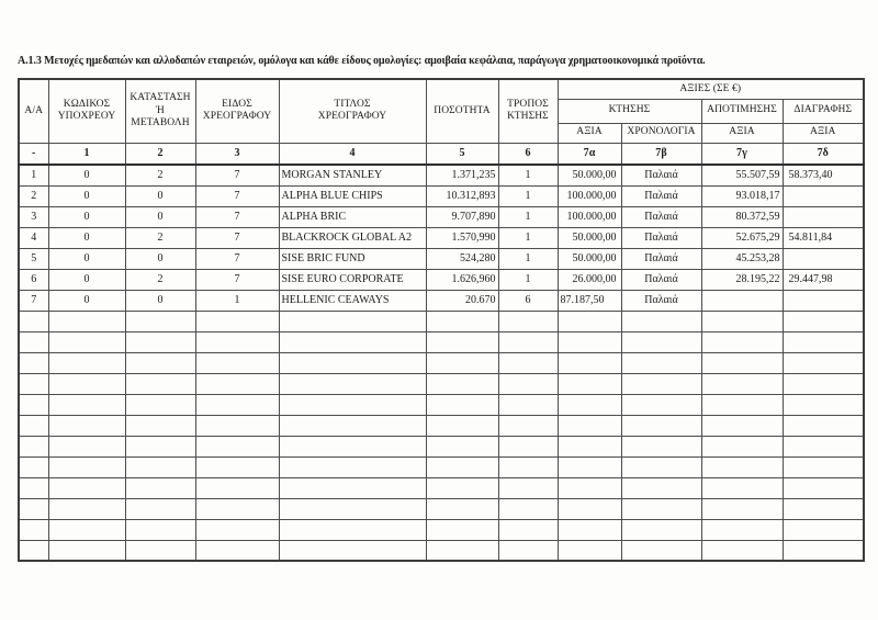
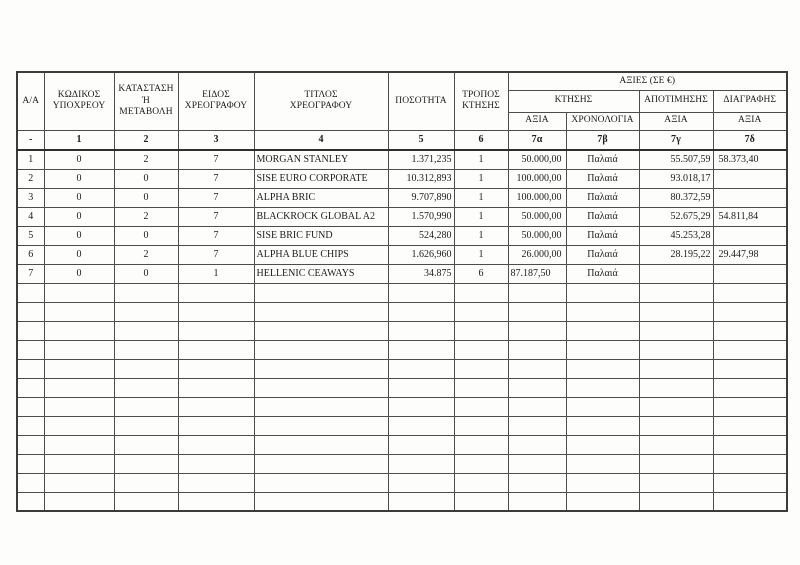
- Α.1.3 Μετοχές ημεδαπών και αλλοδαπών εταιρειών, ομόλογα και κάθε είδους ομολογίες: αμοιβαία κεφάλαια, παράγωγα χρηματοοικονομικά προϊόντα.
  Α/Α	ΚΩΔΙΚΟΣ ΥΠΟΧΡΕΟΥ	ΚΑΤΑΣΤΑΣΗ Ή ΜΕΤΑΒΟΛΗ	ΕΙΔΟΣ ΧΡΕΟΓΡΑΦΟΥ	ΤΙΤΛΟΣ ΧΡΕΟΓΡΑΦΟΥ	ΠΟΣΟΤΗΤΑ	ΤΡΟΠΟΣ ΚΤΗΣΗΣ	ΑΞΙΕΣ (ΣΕ €)
  ΚΤΗΣΗΣ	ΑΠΟΤΙΜΗΣΗΣ	ΔΙΑΓΡΑΦΗΣ
  ΑΞΙΑ	ΧΡΟΝΟΛΟΓΙΑ	ΑΞΙΑ	ΑΞΙΑ
  -	1	2	3	4	5	6	7α	7β	7γ	7δ
  1	0	2	7	MORGAN STANLEY	1.371,235	1	50.000,00	Παλαιά	55.507,59	58.373,40
- 2	0	0	7	ALPHA BLUE CHIPS	10.312,893	1	100.000,00	Παλαιά	93.018,17
+ 2	0	0	7	SISE EURO CORPORATE	10.312,893	1	100.000,00	Παλαιά	93.018,17
  3	0	0	7	ALPHA BRIC	9.707,890	1	100.000,00	Παλαιά	80.372,59
  4	0	2	7	BLACKROCK GLOBAL A2	1.570,990	1	50.000,00	Παλαιά	52.675,29	54.811,84
  5	0	0	7	SISE BRIC FUND	524,280	1	50.000,00	Παλαιά	45.253,28
- 6	0	2	7	SISE EURO CORPORATE	1.626,960	1	26.000,00	Παλαιά	28.195,22	29.447,98
+ 6	0	2	7	ALPHA BLUE CHIPS	1.626,960	1	26.000,00	Παλαιά	28.195,22	29.447,98
- 7	0	0	1	HELLENIC CEAWAYS	20.670	6	87.187,50	Παλαιά
+ 7	0	0	1	HELLENIC CEAWAYS	34.875	6	87.187,50	Παλαιά
